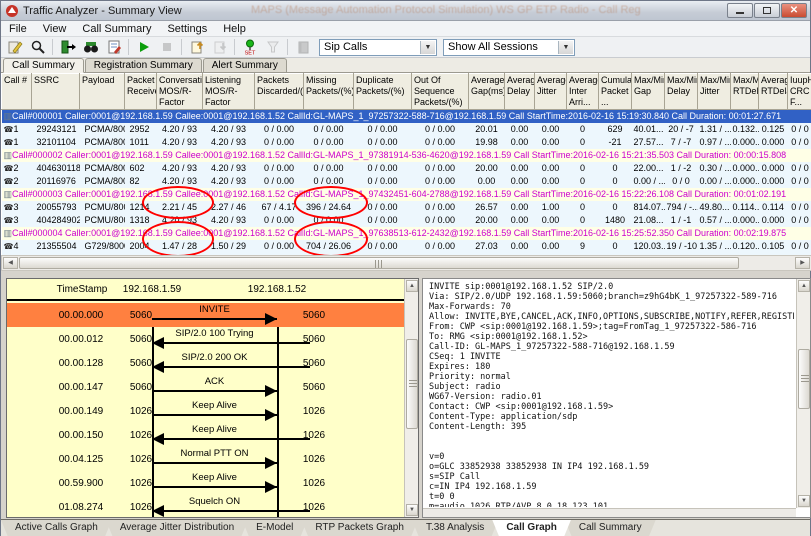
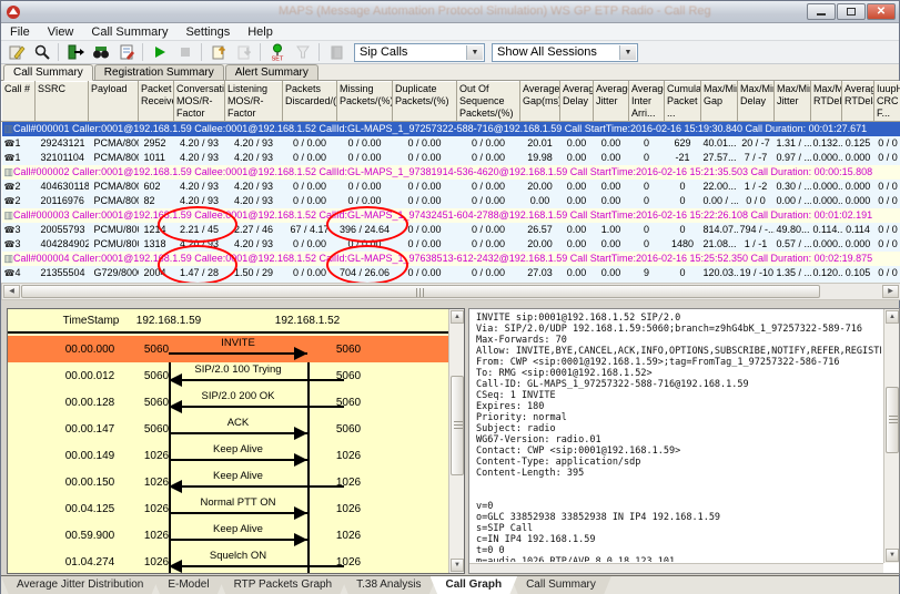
- Traffic Analyzer - Summary View
  MAPS (Message Automation Protocol Simulation) WS GP ETP Radio - Call Reg
  ✕
  File
  View
  Call Summary
  Settings
  Help
  Sip Calls
  Show All Sessions
  Call Summary
  Registration Summary
  Alert Summary
  Call #	SSRC	Payload	Packet Receiv	Conversati MOS/R-Factor	Listening MOS/R-Factor	Packets Discarded/(	Missing Packets/(%	Duplicate Packets/(%)	Out Of Sequence Packets/(%)	Average Gap(ms	Averag Delay	Averag Jitter	Averag Inter Arri...	Cumula Packet ...	Max/Mi Gap	Max/Mi Delay	Max/Mi Jitter	Max/M RTDel	Averag RTDel	Iuup CRC F...
  Call#000001 Caller:0001@192.168.1.59 Callee:0001@192.168.1.52 CallId:GL-MAPS_1_97257322-588-716@192.168.1.59 Call StartTime:2016-02-16 15:19:30.840 Call Duration: 00:01:27.671
  1	29243121	PCMA/80	2952	4.20 / 93	4.20 / 93	0 / 0.00	0 / 0.00	0 / 0.00	0 / 0.00	20.01	0.00	0.00	0	629	40.01...	20 / -7	1.31 / ..	0.132.	0.125	0 / 0
  1	32101104	PCMA/80	1011	4.20 / 93	4.20 / 93	0 / 0.00	0 / 0.00	0 / 0.00	0 / 0.00	19.98	0.00	0.00	0	-21	27.57...	7 / -7	0.97 / ..	0.000.	0.000	0 / 0
  Call#000002 Caller:0001@192.168.1.59 Callee:0001@192.168.1.52 CallId:GL-MAPS_1_97381914-536-4620@192.168.1.59 Call StartTime:2016-02-16 15:21:35.503 Call Duration: 00:00:15.808
  2	404630118	PCMA/80	602	4.20 / 93	4.20 / 93	0 / 0.00	0 / 0.00	0 / 0.00	0 / 0.00	20.00	0.00	0.00	0	0	22.00...	1 / -2	0.30 / ..	0.000.	0.000	0 / 0
  2	20116976	PCMA/80	82	4.20 / 93	4.20 / 93	0 / 0.00	0 / 0.00	0 / 0.00	0 / 0.00	0.00	0.00	0.00	0	0	0.00 / ..	0 / 0	0.00 / ..	0.000.	0.000	0 / 0
  Call#000003 Caller:0001@192.168.1.59 Callee:0001@192.168.1.52 CallId:GL-MAPS_1_97432451-604-2788@192.168.1.59 Call StartTime:2016-02-16 15:22:26.108 Call Duration: 00:01:02.191
  3	20055793	PCMU/80	1214	2.21 / 45	2.27 / 46	67 / 4.17	396 / 24.64	0 / 0.00	0 / 0.00	26.57	0.00	1.00	0	0	814.07.	794 / -..	49.80...	0.114..	0.114	0 / 0
  3	404284902	PCMU/80	1318	4.20 / 93	4.20 / 93	0 / 0.00	0 / 0.00	0 / 0.00	0 / 0.00	20.00	0.00	0.00	0	1480	21.08...	1 / -1	0.57 / ..	0.000.	0.000	0 / 0
  Call#000004 Caller:0001@192.168.1.59 Callee:0001@192.168.1.52 CallId:GL-MAPS_1_97638513-612-2432@192.168.1.59 Call StartTime:2016-02-16 15:25:52.350 Call Duration: 00:02:19.875
  4	21355504	G729/800	2004	1.47 / 28	1.50 / 29	0 / 0.00	704 / 26.06	0 / 0.00	0 / 0.00	27.03	0.00	0.00	9	0	120.03.	19 / -10	1.35 / ..	0.120.	0.105	0 / 0
  TimeStamp
  192.168.1.59
  192.168.1.52
  00.00.000
  5060
  INVITE
  5060
  00.00.012
  5060
  SIP/2.0 100 Trying
  5060
  00.00.128
  5060
  SIP/2.0 200 OK
  5060
  00.00.147
  5060
  ACK
  5060
  00.00.149
  1026
  Keep Alive
  1026
  00.00.150
  1026
  Keep Alive
  1026
  00.04.125
  1026
  Normal PTT ON
  1026
  00.59.900
  1026
  Keep Alive
  1026
- 01.08.274
+ 01.04.274
  1026
  Squelch ON
  1026
  INVITE sip:0001@192.168.1.52 SIP/2.0
  Via: SIP/2.0/UDP 192.168.1.59:5060;branch=z9hG4bK_1_97257322-589-716
  Max-Forwards: 70
  Allow: INVITE,BYE,CANCEL,ACK,INFO,OPTIONS,SUBSCRIBE,NOTIFY,REFER,REGIST
  From: CWP <sip:0001@192.168.1.59>;tag=FromTag_1_97257322-586-716
  To: RMG <sip:0001@192.168.1.52>
  Call-ID: GL-MAPS_1_97257322-588-716@192.168.1.59
  CSeq: 1 INVITE
  Expires: 180
  Priority: normal
  Subject: radio
  WG67-Version: radio.01
  Contact: CWP <sip:0001@192.168.1.59>
  Content-Type: application/sdp
  Content-Length: 395
  v=0
  o=GLC 33852938 33852938 IN IP4 192.168.1.59
  s=SIP Call
  c=IN IP4 192.168.1.59
  t=0 0
- Active Calls Graph
  Average Jitter Distribution
  E-Model
  RTP Packets Graph
  T.38 Analysis
  Call Graph
  Call Summary
